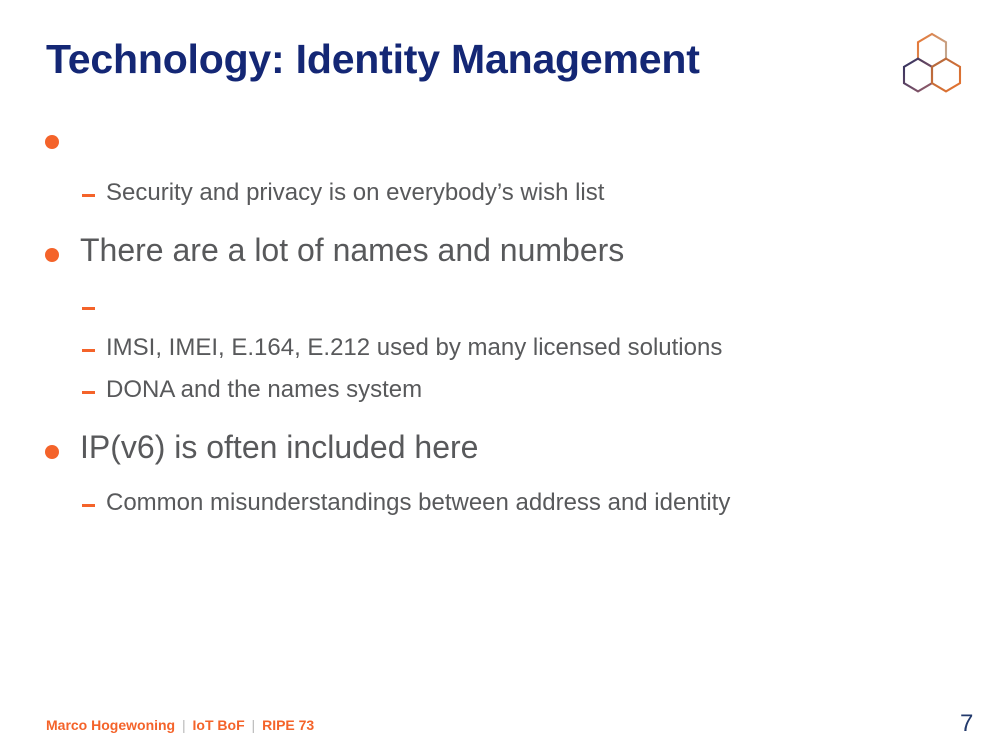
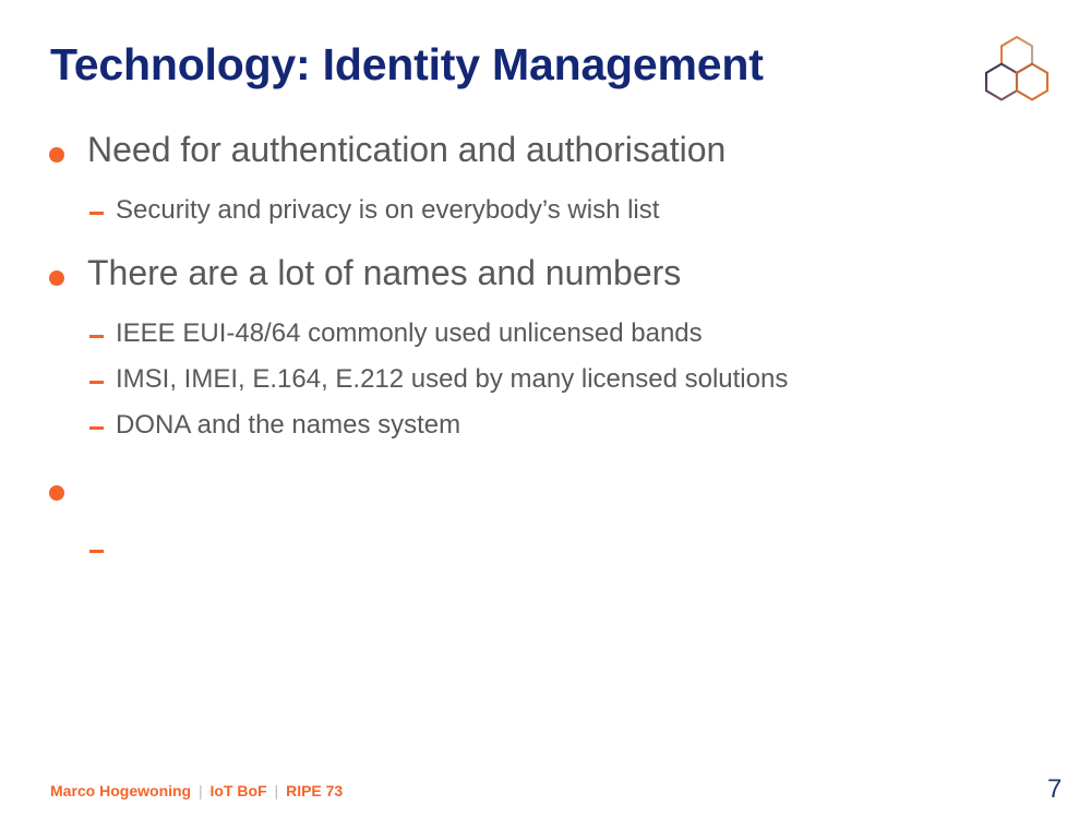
  Technology: Identity Management
+ Need for authentication and authorisation
  Security and privacy is on everybody’s wish list
  There are a lot of names and numbers
+ IEEE EUI-48/64 commonly used unlicensed bands
  IMSI, IMEI, E.164, E.212 used by many licensed solutions
  DONA and the names system
- IP(v6) is often included here
- Common misunderstandings between address and identity
  Marco Hogewoning | IoT BoF | RIPE 73
  7
